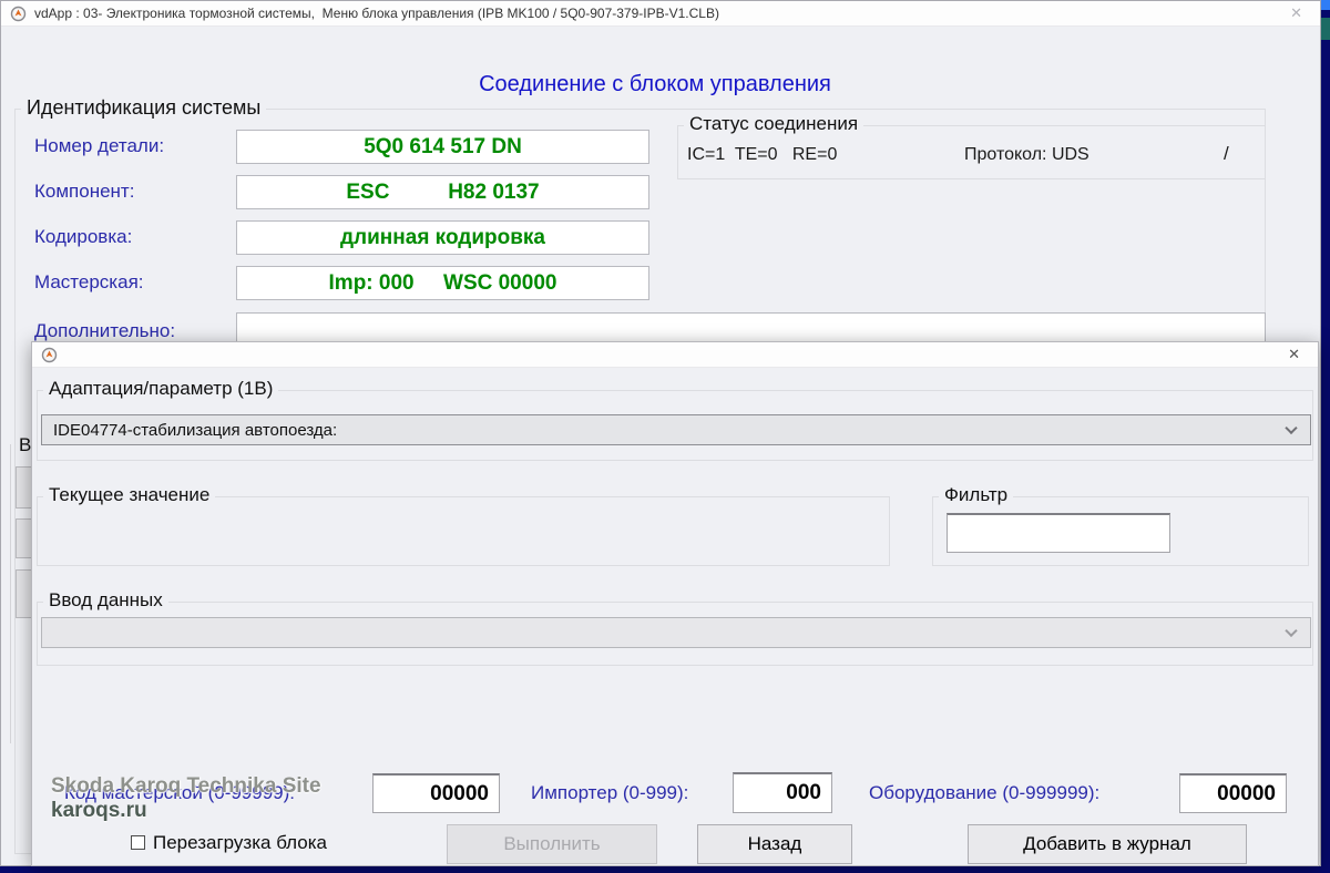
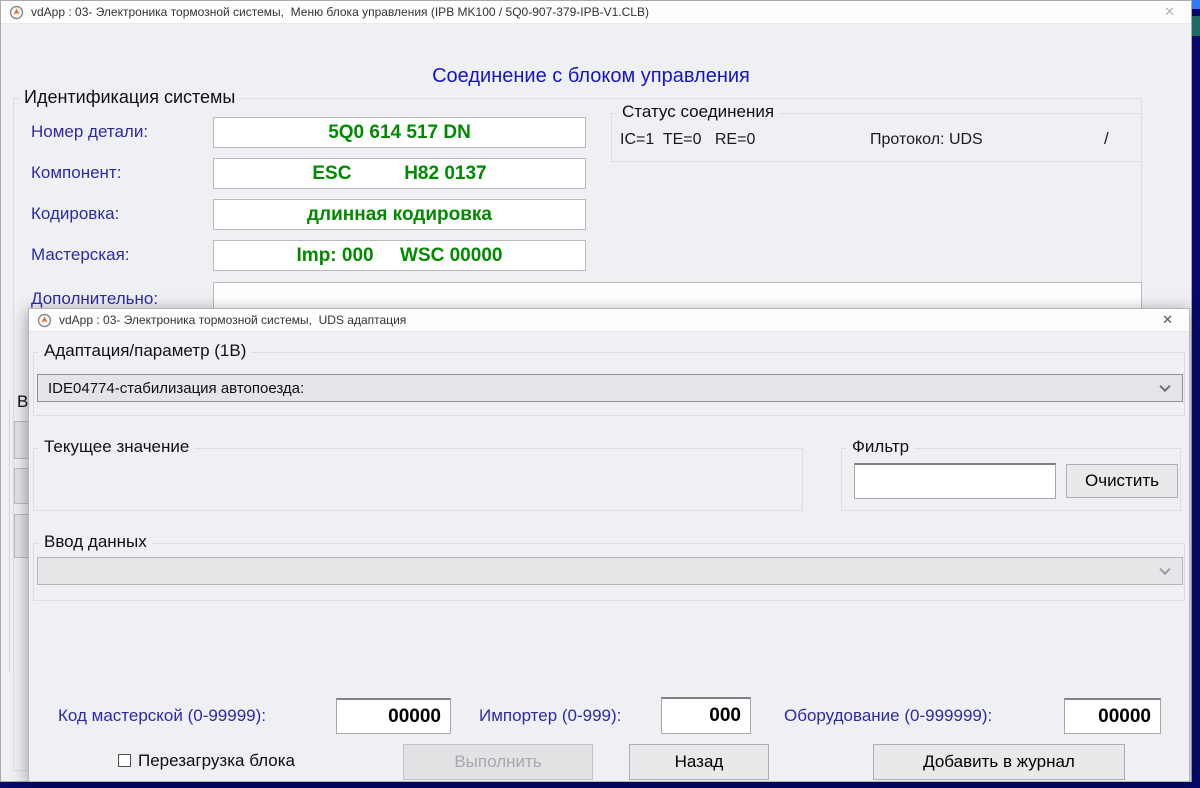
  vdApp : 03- Электроника тормозной системы, Меню блока управления (IPB MK100 / 5Q0-907-379-IPB-V1.CLB)
  ✕
  Соединение с блоком управления
  Идентификация системы
  Номер детали:
  5Q0 614 517 DN
  Компонент:
  ESC H82 0137
  Кодировка:
  длинная кодировка
  Мастерская:
  Imp: 000 WSC 00000
  Дополнительно:
  Статус соединения
  IC=1 TE=0 RE=0
  Протокол: UDS
  /
  В
+ vdApp : 03- Электроника тормозной системы, UDS адаптация
  ✕
  Адаптация/параметр (1B)
  IDE04774-стабилизация автопоезда:
  Текущее значение
  Фильтр
+ Очистить
  Ввод данных
  Код мастерской (0-99999):
  00000
  Импортер (0-999):
  000
  Оборудование (0-999999):
  00000
  Перезагрузка блока
  Выполнить
  Назад
  Добавить в журнал
- Skoda Karoq Technika Site
- karoqs.ru
